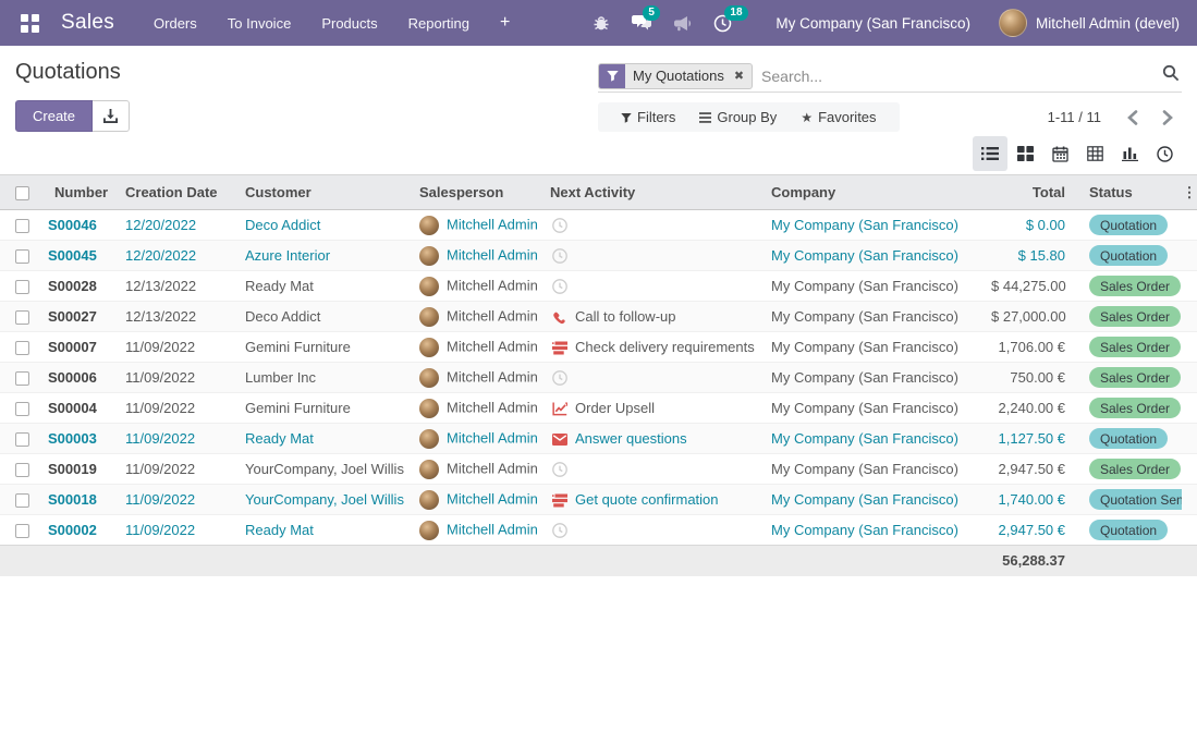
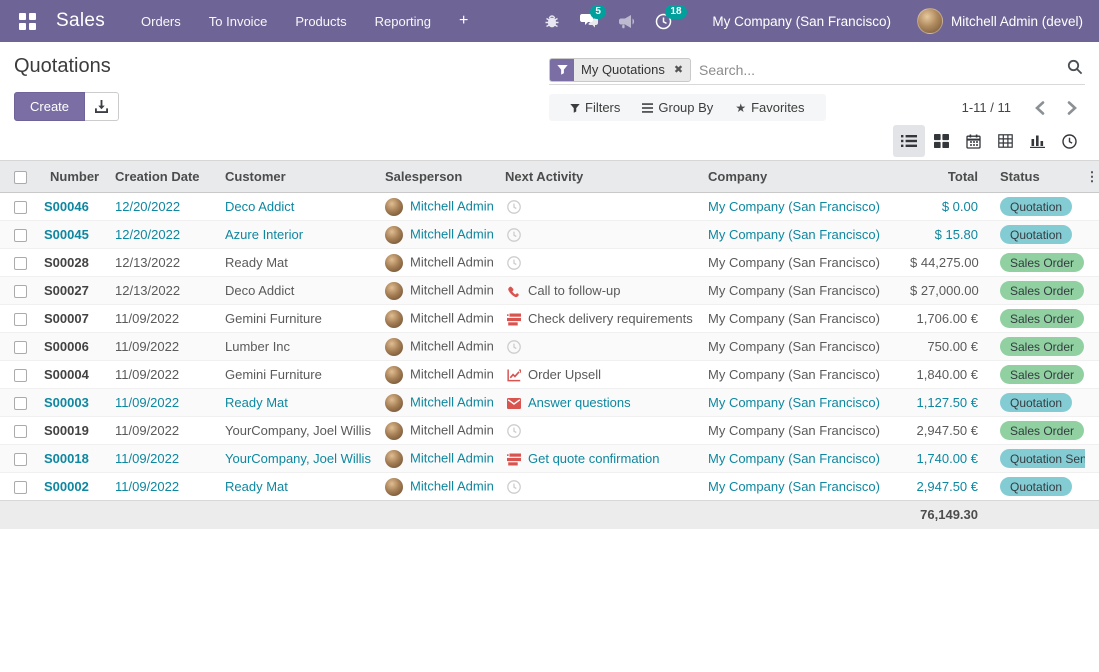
  Sales
  Orders
  To Invoice
  Products
  Reporting
  +
  5
  18
  My Company (San Francisco)
  Mitchell Admin (devel)
  Quotations
  Create
  My Quotations
  ✖
  Search...
  Filters
  Group By
  ★
  Favorites
  1-11 / 11
  	Number	Creation Date	Customer	Salesperson	Next Activity	Company	Total	Status	⋮
  	S00046	12/20/2022	Deco Addict	Mitchell Admin		My Company (San Francisco)	$ 0.00	Quotation
  	S00045	12/20/2022	Azure Interior	Mitchell Admin		My Company (San Francisco)	$ 15.80	Quotation
  	S00028	12/13/2022	Ready Mat	Mitchell Admin		My Company (San Francisco)	$ 44,275.00	Sales Order
  	S00027	12/13/2022	Deco Addict	Mitchell Admin	Call to follow-up	My Company (San Francisco)	$ 27,000.00	Sales Order
  	S00007	11/09/2022	Gemini Furniture	Mitchell Admin	Check delivery requirements	My Company (San Francisco)	1,706.00 €	Sales Order
  	S00006	11/09/2022	Lumber Inc	Mitchell Admin		My Company (San Francisco)	750.00 €	Sales Order
- 	S00004	11/09/2022	Gemini Furniture	Mitchell Admin	Order Upsell	My Company (San Francisco)	2,240.00 €	Sales Order
+ 	S00004	11/09/2022	Gemini Furniture	Mitchell Admin	Order Upsell	My Company (San Francisco)	1,840.00 €	Sales Order
  	S00003	11/09/2022	Ready Mat	Mitchell Admin	Answer questions	My Company (San Francisco)	1,127.50 €	Quotation
  	S00019	11/09/2022	YourCompany, Joel Willis	Mitchell Admin		My Company (San Francisco)	2,947.50 €	Sales Order
  	S00018	11/09/2022	YourCompany, Joel Willis	Mitchell Admin	Get quote confirmation	My Company (San Francisco)	1,740.00 €	Quotation Sen
  	S00002	11/09/2022	Ready Mat	Mitchell Admin		My Company (San Francisco)	2,947.50 €	Quotation
- 	56,288.37
+ 	76,149.30
